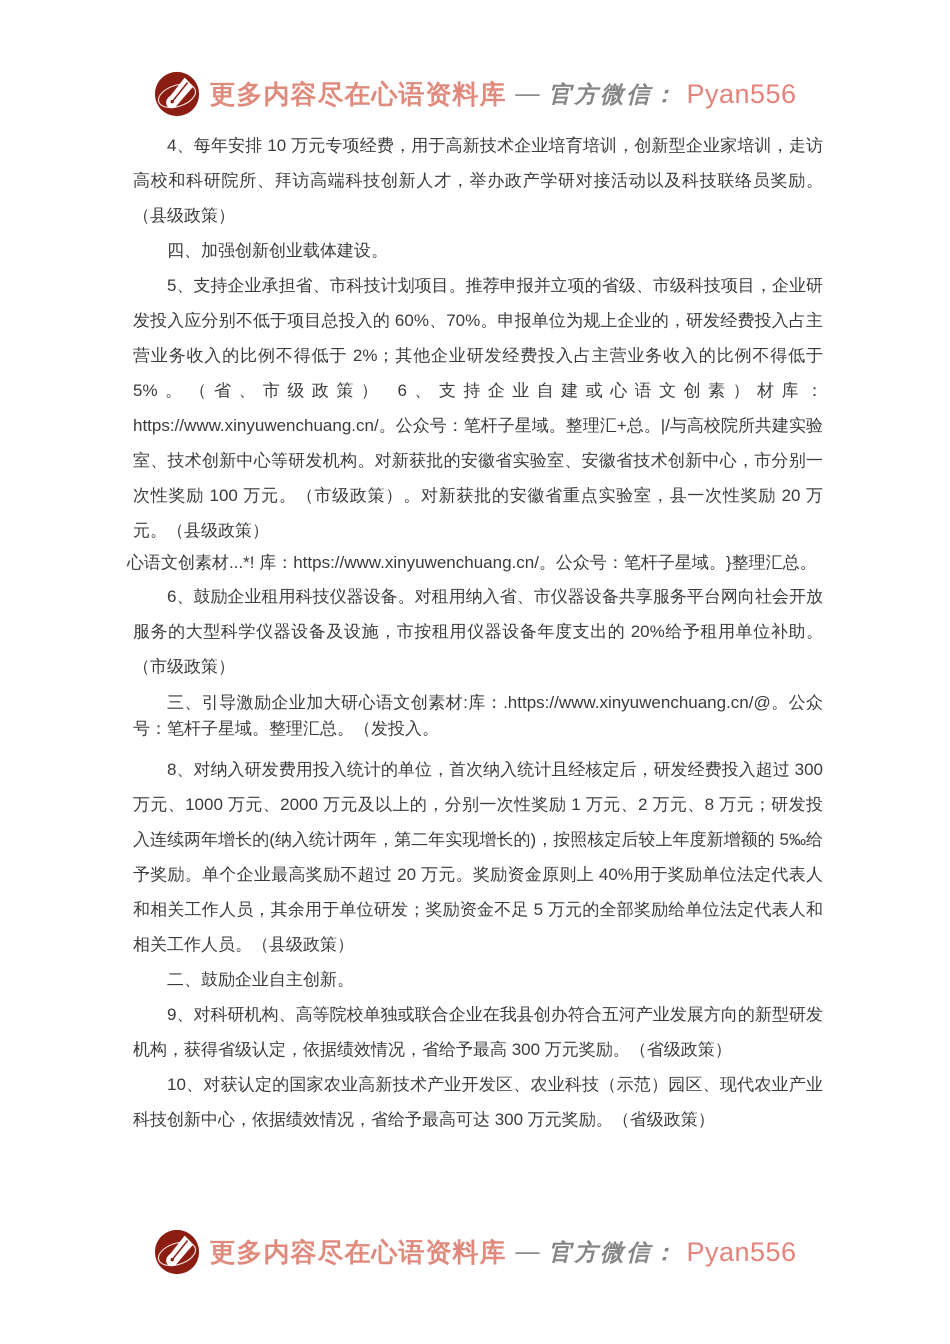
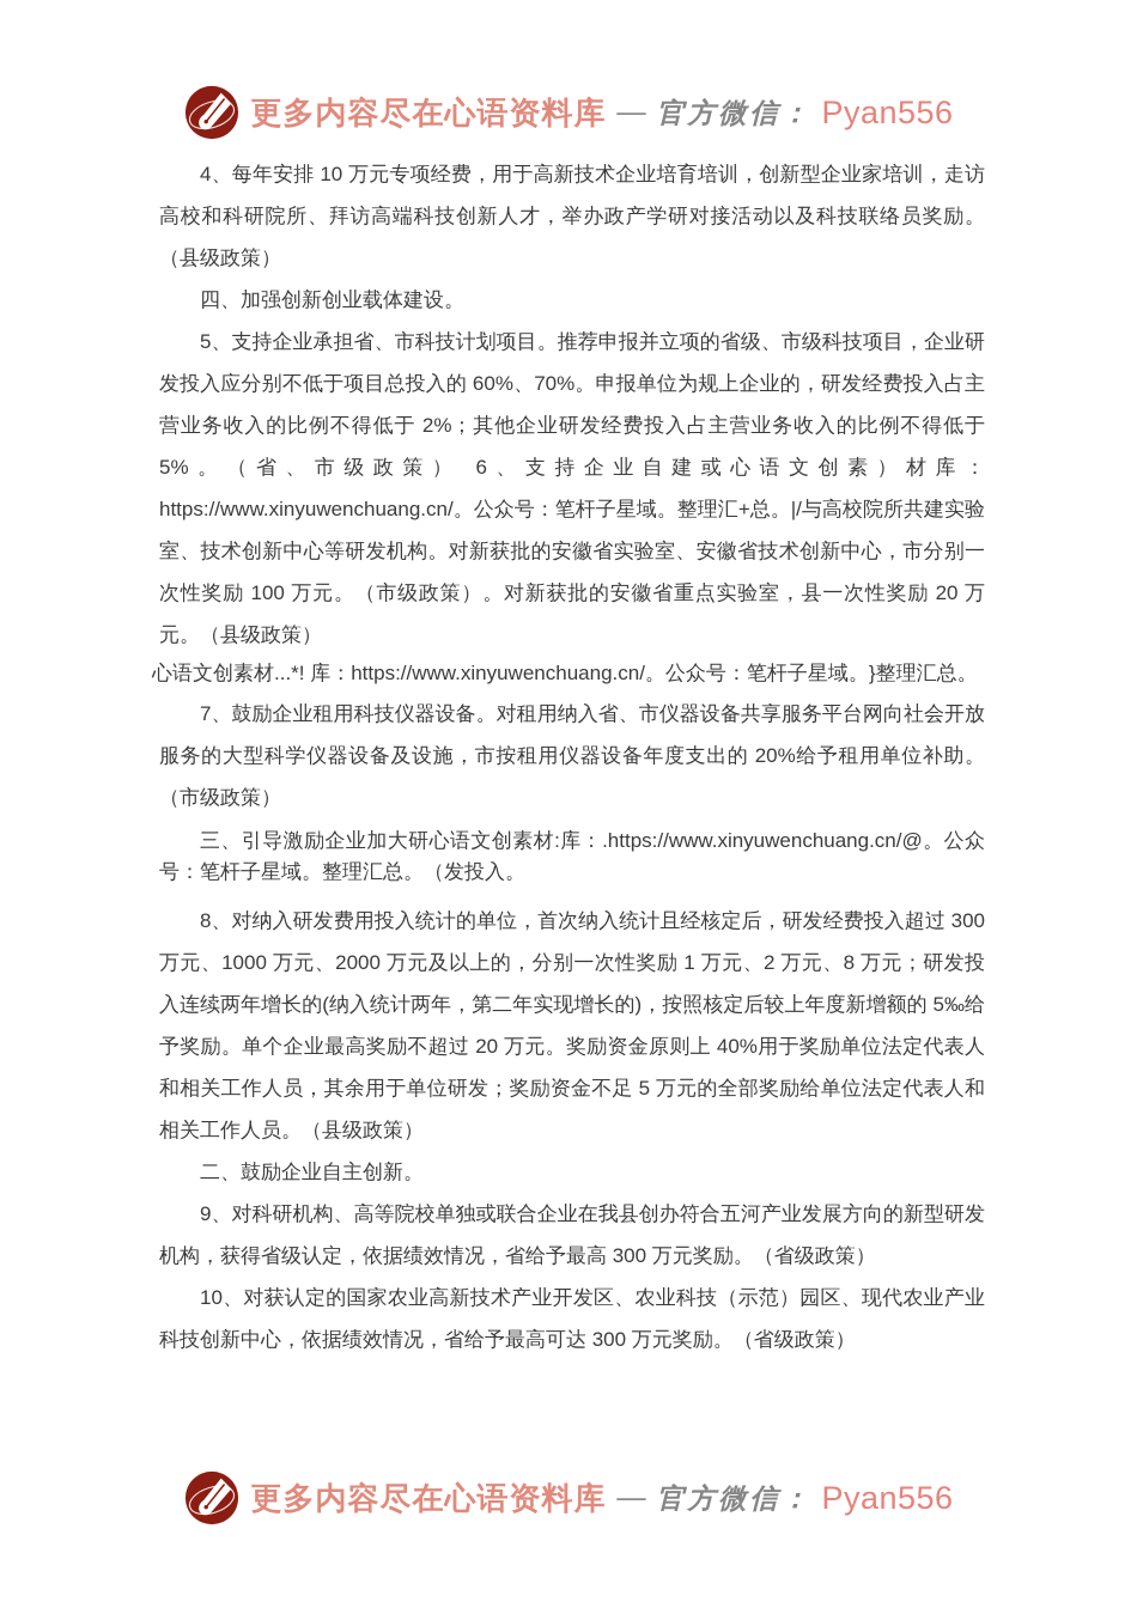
  更多内容尽在心语资料库
  —
  官方微信：
  Pyan556
  4、每年安排 10 万元专项经费，用于高新技术企业培育培训，创新型企业家培训，走访高校和科研院所、拜访高端科技创新人才，举办政产学研对接活动以及科技联络员奖励。（县级政策）
  四、加强创新创业载体建设。
  5、支持企业承担省、市科技计划项目。推荐申报并立项的省级、市级科技项目，企业研发投入应分别不低于项目总投入的 60%、70%。申报单位为规上企业的，研发经费投入占主营业务收入的比例不得低于 2%；其他企业研发经费投入占主营业务收入的比例不得低于 5%。（省、市级政策） 6、支持企业自建或心语文创素）材库：https://www.xinyuwenchuang.cn/。公众号：笔杆子星域。整理汇+总。|/与高校院所共建实验室、技术创新中心等研发机构。对新获批的安徽省实验室、安徽省技术创新中心，市分别一次性奖励 100 万元。（市级政策）。对新获批的安徽省重点实验室，县一次性奖励 20 万元。（县级政策）
  心语文创素材...*! 库：https://www.xinyuwenchuang.cn/。公众号：笔杆子星域。}整理汇总。
- 6、鼓励企业租用科技仪器设备。对租用纳入省、市仪器设备共享服务平台网向社会开放服务的大型科学仪器设备及设施，市按租用仪器设备年度支出的 20%给予租用单位补助。（市级政策）
+ 7、鼓励企业租用科技仪器设备。对租用纳入省、市仪器设备共享服务平台网向社会开放服务的大型科学仪器设备及设施，市按租用仪器设备年度支出的 20%给予租用单位补助。（市级政策）
  三、引导激励企业加大研心语文创素材:库：.https://www.xinyuwenchuang.cn/@。公众号：笔杆子星域。整理汇总。（发投入。
  8、对纳入研发费用投入统计的单位，首次纳入统计且经核定后，研发经费投入超过 300 万元、1000 万元、2000 万元及以上的，分别一次性奖励 1 万元、2 万元、8 万元；研发投入连续两年增长的(纳入统计两年，第二年实现增长的)，按照核定后较上年度新增额的 5‰给予奖励。单个企业最高奖励不超过 20 万元。奖励资金原则上 40%用于奖励单位法定代表人和相关工作人员，其余用于单位研发；奖励资金不足 5 万元的全部奖励给单位法定代表人和相关工作人员。（县级政策）
  二、鼓励企业自主创新。
  9、对科研机构、高等院校单独或联合企业在我县创办符合五河产业发展方向的新型研发机构，获得省级认定，依据绩效情况，省给予最高 300 万元奖励。（省级政策）
  10、对获认定的国家农业高新技术产业开发区、农业科技（示范）园区、现代农业产业科技创新中心，依据绩效情况，省给予最高可达 300 万元奖励。（省级政策）
  更多内容尽在心语资料库
  —
  官方微信：
  Pyan556
